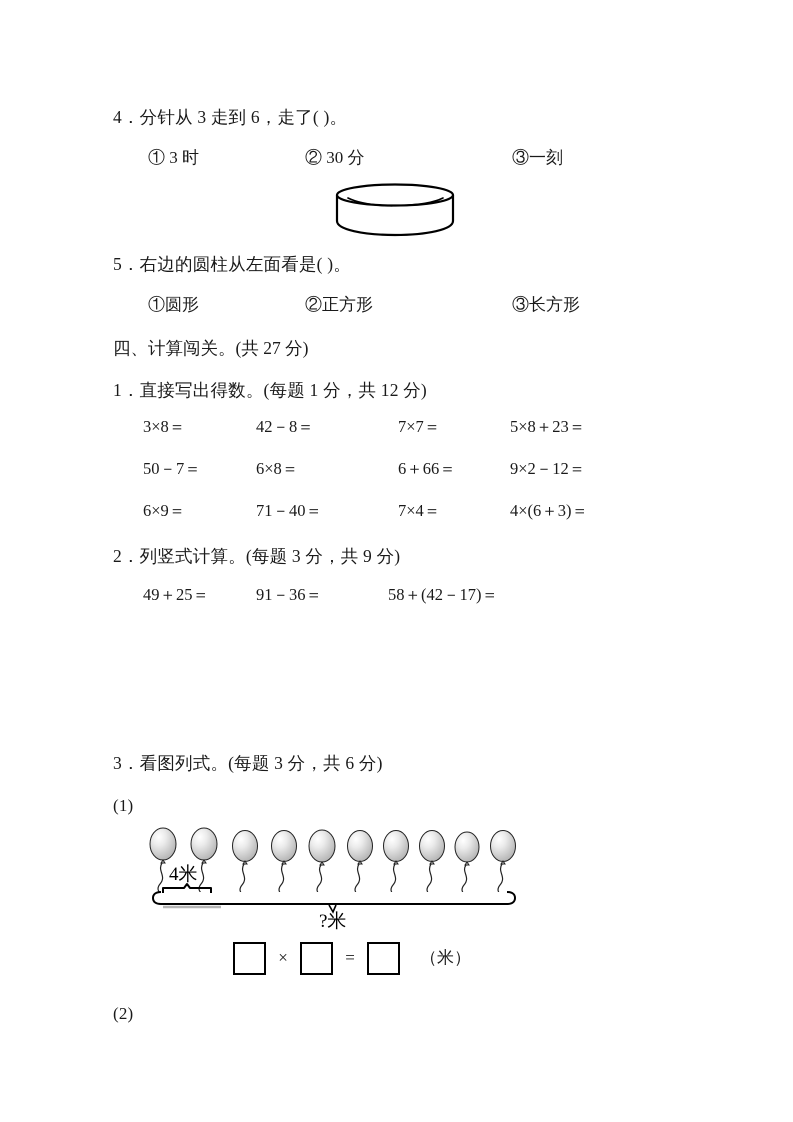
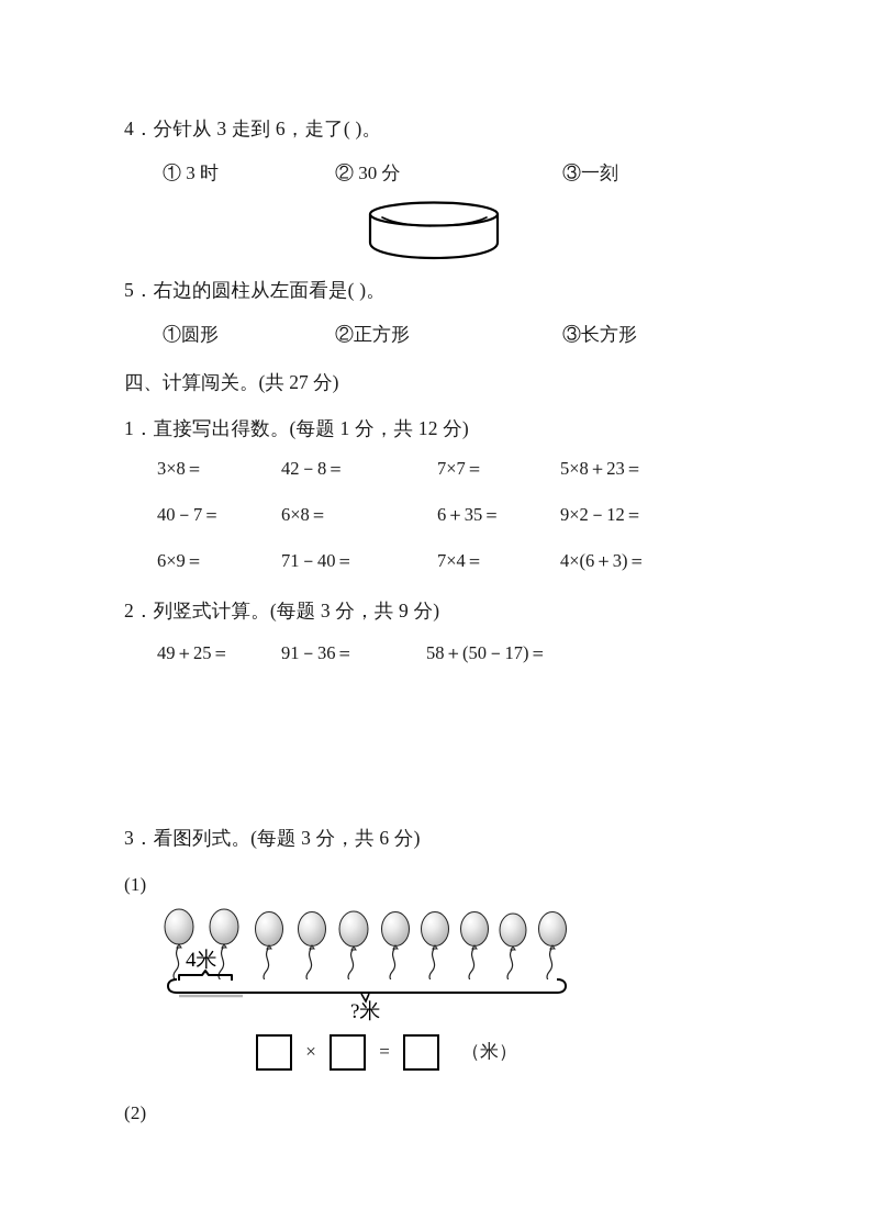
  4．分针从 3 走到 6，走了( )。
  ① 3 时
  ② 30 分
  ③一刻
  5．右边的圆柱从左面看是( )。
  ①圆形
  ②正方形
  ③长方形
  四、计算闯关。(共 27 分)
  1．直接写出得数。(每题 1 分，共 12 分)
  3×8＝
  42－8＝
  7×7＝
  5×8＋23＝
- 50－7＝
+ 40－7＝
  6×8＝
- 6＋66＝
+ 6＋35＝
  9×2－12＝
  6×9＝
  71－40＝
  7×4＝
  4×(6＋3)＝
  2．列竖式计算。(每题 3 分，共 9 分)
  49＋25＝
  91－36＝
- 58＋(42－17)＝
+ 58＋(50－17)＝
  3．看图列式。(每题 3 分，共 6 分)
  (1)
  4米
  ?米
  ×
  =
  （米）
  (2)
